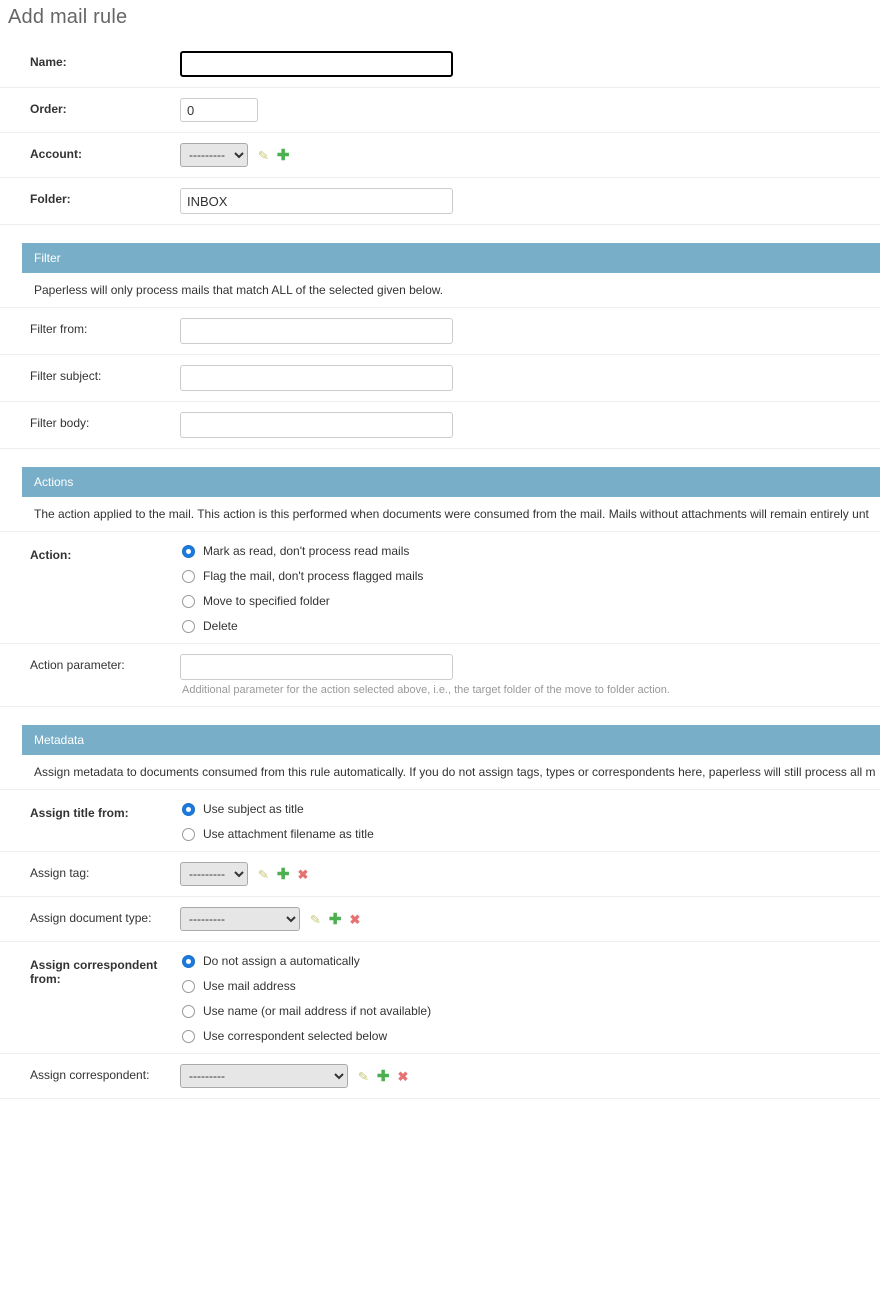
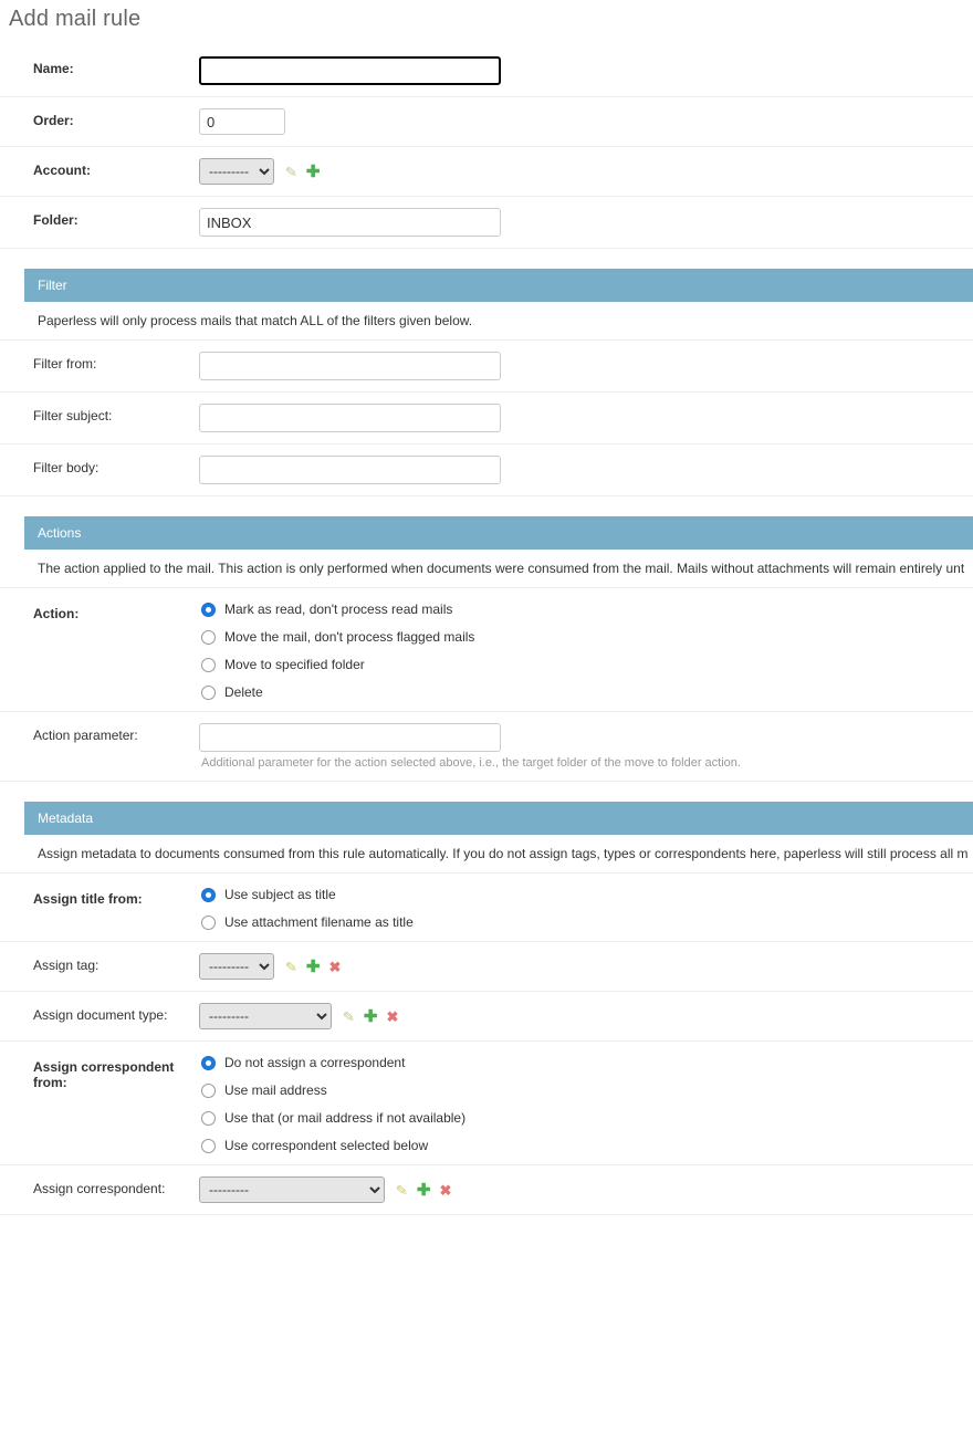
  Add mail rule
  Name:
  Order:
  0
  Account:
  ---------
  ✚
  Folder:
  INBOX
  Filter
- Paperless will only process mails that match ALL of the selected given below.
+ Paperless will only process mails that match ALL of the filters given below.
  Filter from:
  Filter subject:
  Filter body:
  Actions
- The action applied to the mail. This action is this performed when documents were consumed from the mail. Mails without attachments will remain entirely unt
+ The action applied to the mail. This action is only performed when documents were consumed from the mail. Mails without attachments will remain entirely unt
  Action:
  Mark as read, don't process read mails
- Flag the mail, don't process flagged mails
+ Move the mail, don't process flagged mails
  Move to specified folder
  Delete
  Action parameter:
  Additional parameter for the action selected above, i.e., the target folder of the move to folder action.
  Metadata
  Assign metadata to documents consumed from this rule automatically. If you do not assign tags, types or correspondents here, paperless will still process all m
  Assign title from:
  Use subject as title
  Use attachment filename as title
  Assign tag:
  ---------
  ✚
  ✖
  Assign document type:
  ---------
  ✚
  ✖
  Assign correspondent from:
- Do not assign a automatically
+ Do not assign a correspondent
  Use mail address
- Use name (or mail address if not available)
+ Use that (or mail address if not available)
  Use correspondent selected below
  Assign correspondent:
  ---------
  ✚
  ✖
